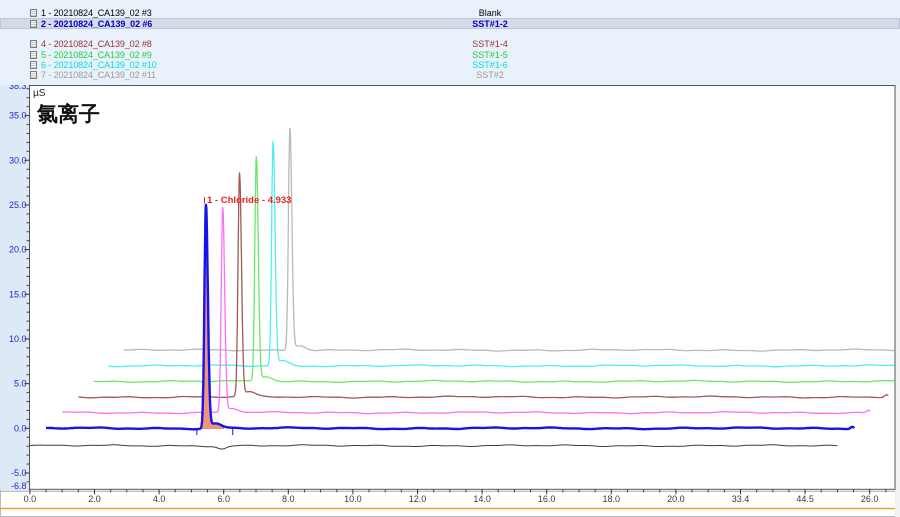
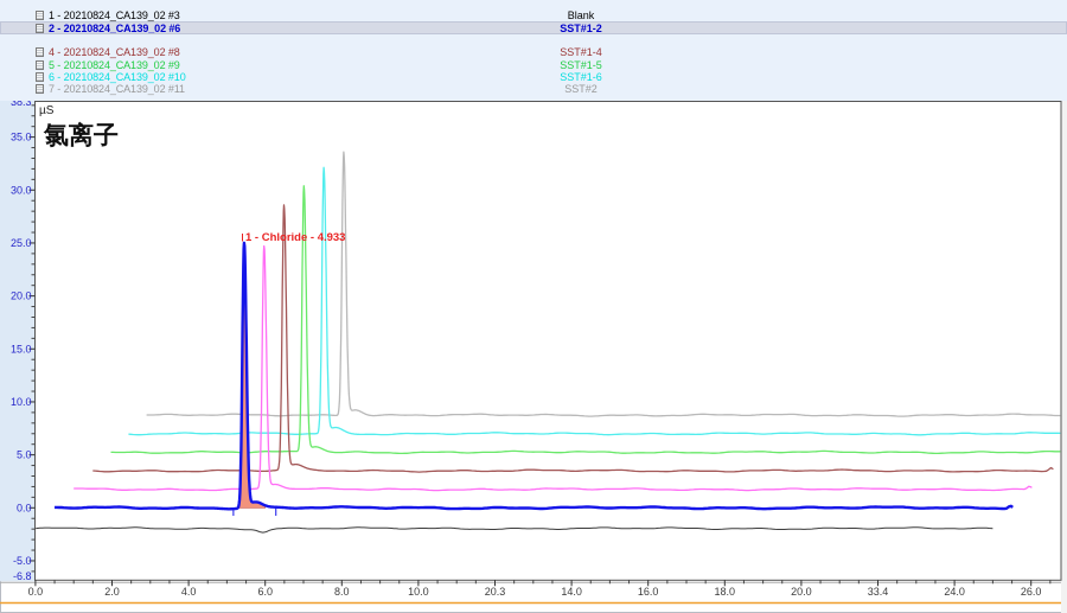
  1 - 20210824_CA139_02 #3
  Blank
  2 - 20210824_CA139_02 #6
  SST#1-2
  4 - 20210824_CA139_02 #8
  SST#1-4
  5 - 20210824_CA139_02 #9
  SST#1-5
  6 - 20210824_CA139_02 #10
  SST#1-6
  7 - 20210824_CA139_02 #11
  SST#2
  0.0
  2.0
  4.0
  6.0
  8.0
  10.0
- 12.0
+ 20.3
  14.0
  16.0
  18.0
  20.0
  33.4
- 44.5
+ 24.0
  26.0
  -5.0
  0.0
  5.0
  10.0
  15.0
  20.0
  25.0
  30.0
  35.0
  38.3
  -6.8
  µS
  氯离子
  1 - Chloride - 4.933
